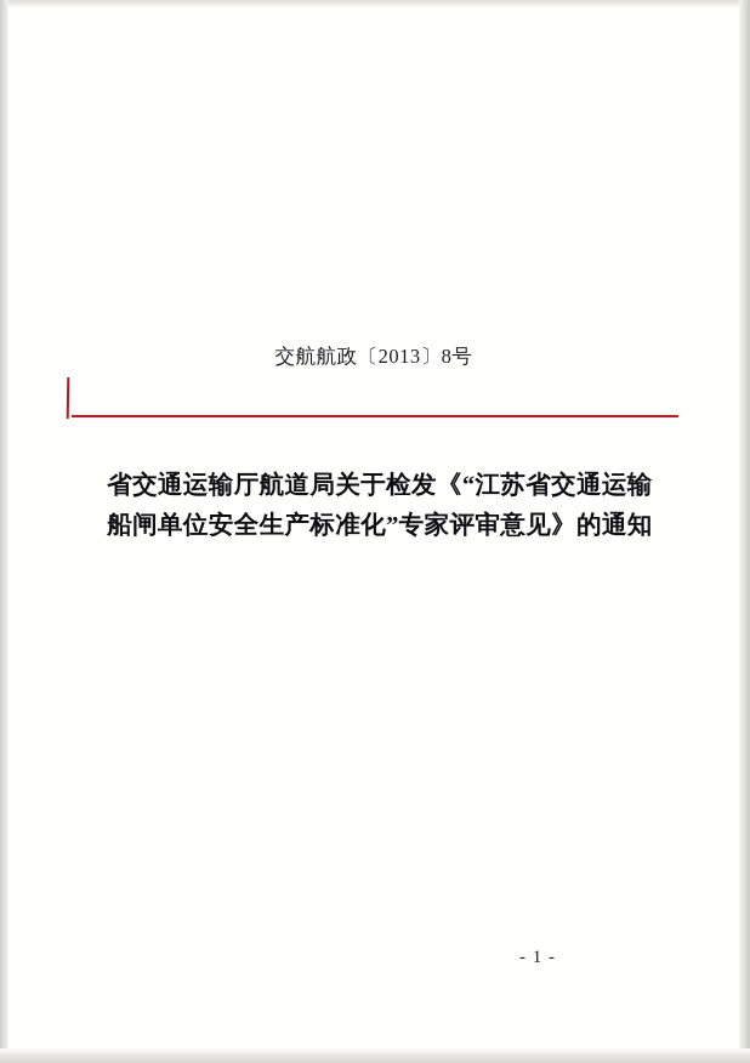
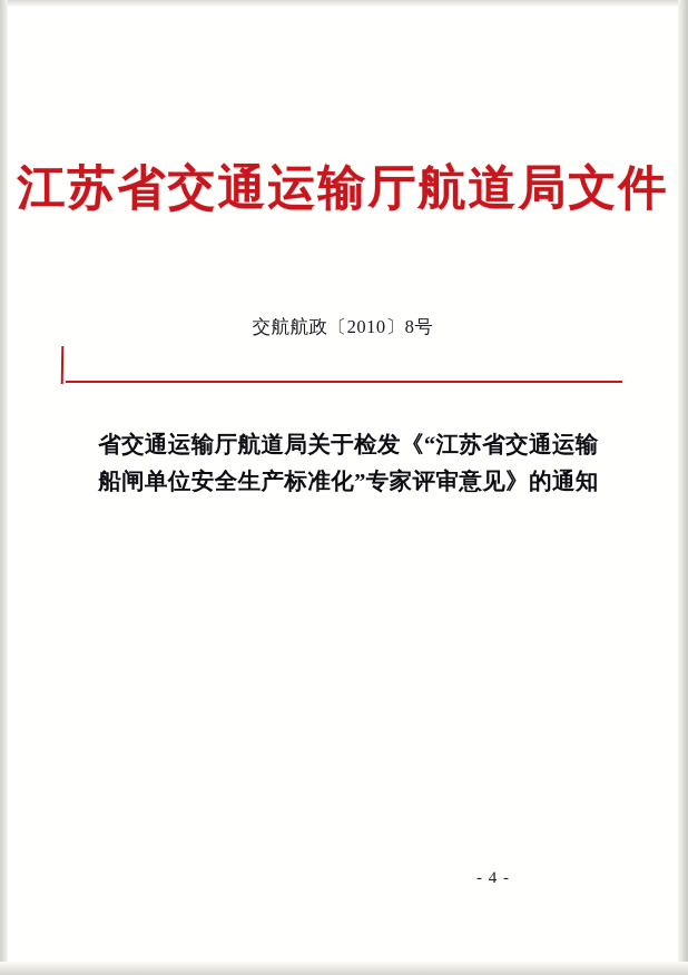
+ 江苏省交通运输厅航道局文件
- 交航航政〔2013〕8号
+ 交航航政〔2010〕8号
  省交通运输厅航道局关于检发《“江苏省交通运输船闸单位安全生产标准化”专家评审意见》的通知
- - 1 -
+ - 4 -
